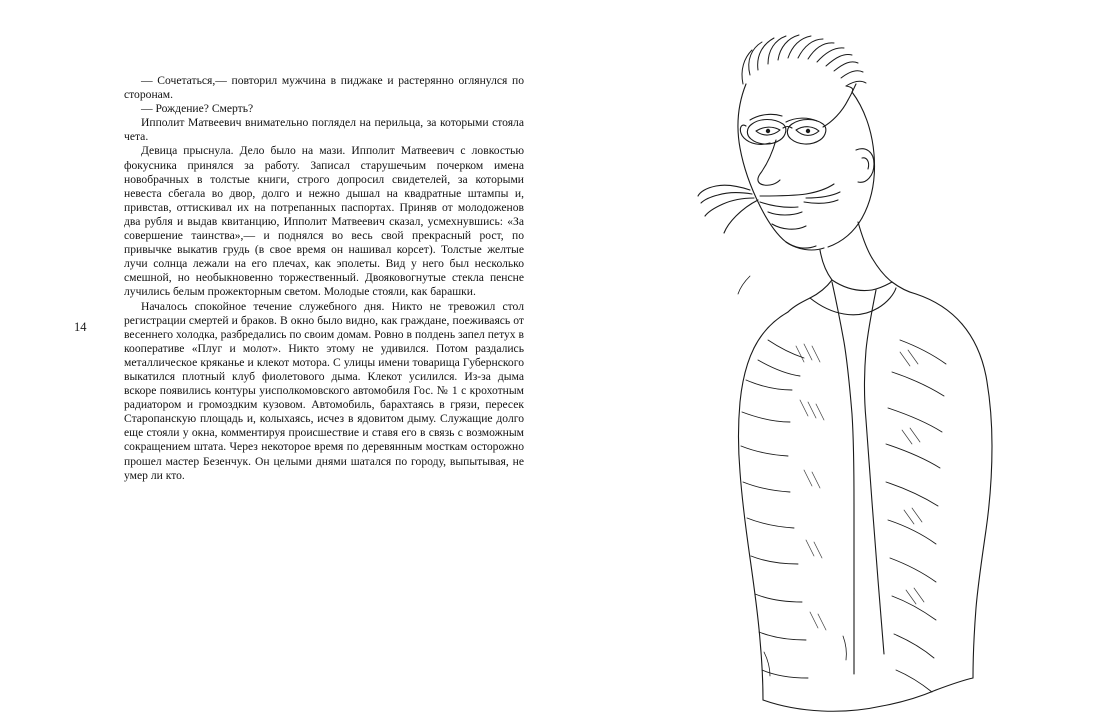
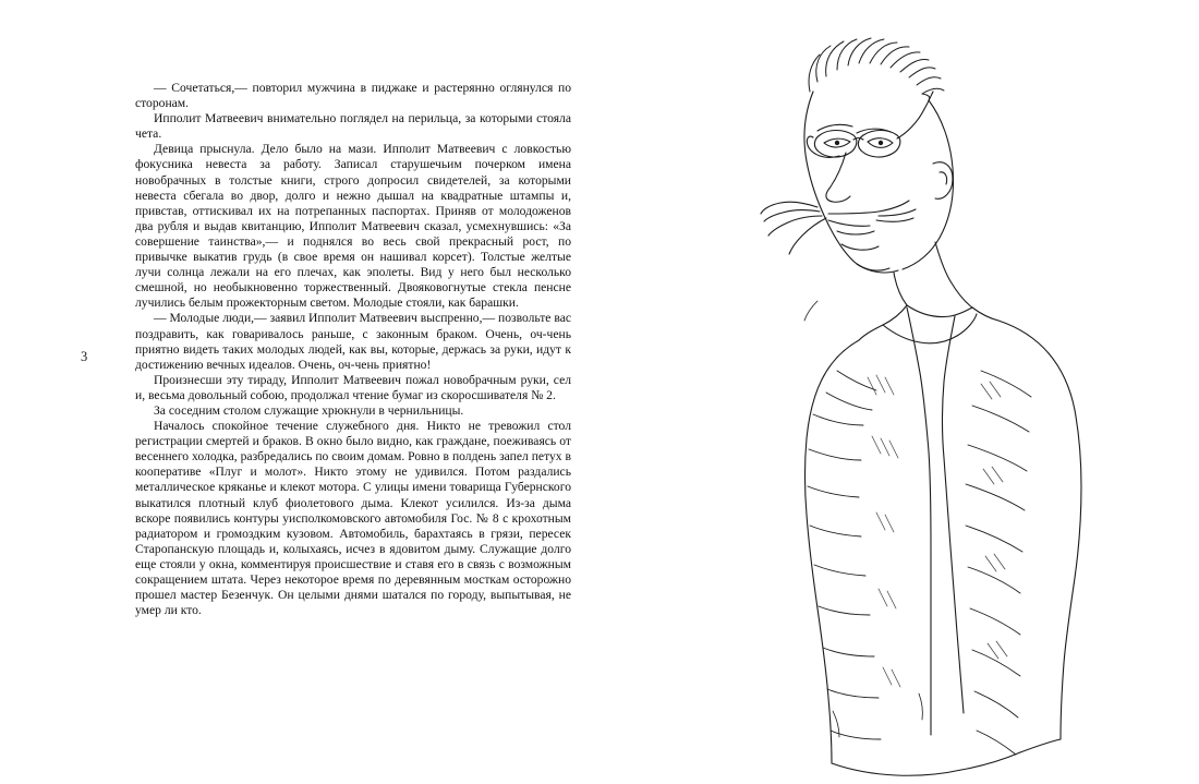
- 14
+ 3
  — Сочетаться,— повторил мужчина в пиджаке и растерянно оглянулся по сторонам.
- — Рождение? Смерть?
  Ипполит Матвеевич внимательно поглядел на перильца, за которыми стояла чета.
- Девица прыснула. Дело было на мази. Ипполит Матвеевич с ловкостью фокусника принялся за работу. Записал старушечьим почерком имена новобрачных в толстые книги, строго допросил свидетелей, за которыми невеста сбегала во двор, долго и нежно дышал на квадратные штампы и, привстав, оттискивал их на потрепанных паспортах. Приняв от молодоженов два рубля и выдав квитанцию, Ипполит Матвеевич сказал, усмехнувшись: «За совершение таинства»,— и поднялся во весь свой прекрасный рост, по привычке выкатив грудь (в свое время он нашивал корсет). Толстые желтые лучи солнца лежали на его плечах, как эполеты. Вид у него был несколько смешной, но необыкновенно торжественный. Двояковогнутые стекла пенсне лучились белым прожекторным светом. Молодые стояли, как барашки.
+ Девица прыснула. Дело было на мази. Ипполит Матвеевич с ловкостью фокусника невеста за работу. Записал старушечьим почерком имена новобрачных в толстые книги, строго допросил свидетелей, за которыми невеста сбегала во двор, долго и нежно дышал на квадратные штампы и, привстав, оттискивал их на потрепанных паспортах. Приняв от молодоженов два рубля и выдав квитанцию, Ипполит Матвеевич сказал, усмехнувшись: «За совершение таинства»,— и поднялся во весь свой прекрасный рост, по привычке выкатив грудь (в свое время он нашивал корсет). Толстые желтые лучи солнца лежали на его плечах, как эполеты. Вид у него был несколько смешной, но необыкновенно торжественный. Двояковогнутые стекла пенсне лучились белым прожекторным светом. Молодые стояли, как барашки.
+ — Молодые люди,— заявил Ипполит Матвеевич выспренно,— позвольте вас поздравить, как говаривалось раньше, с законным браком. Очень, оч-чень приятно видеть таких молодых людей, как вы, которые, держась за руки, идут к достижению вечных идеалов. Очень, оч-чень приятно!
+ Произнесши эту тираду, Ипполит Матвеевич пожал новобрачным руки, сел и, весьма довольный собою, продолжал чтение бумаг из скоросшивателя № 2.
+ За соседним столом служащие хрюкнули в чернильницы.
- Началось спокойное течение служебного дня. Никто не тревожил стол регистрации смертей и браков. В окно было видно, как граждане, поеживаясь от весеннего холодка, разбредались по своим домам. Ровно в полдень запел петух в кооперативе «Плуг и молот». Никто этому не удивился. Потом раздались металлическое кряканье и клекот мотора. С улицы имени товарища Губернского выкатился плотный клуб фиолетового дыма. Клекот усилился. Из-за дыма вскоре появились контуры уисполкомовского автомобиля Гос. № 1 с крохотным радиатором и громоздким кузовом. Автомобиль, барахтаясь в грязи, пересек Старопанскую площадь и, колыхаясь, исчез в ядовитом дыму. Служащие долго еще стояли у окна, комментируя происшествие и ставя его в связь с возможным сокращением штата. Через некоторое время по деревянным мосткам осторожно прошел мастер Безенчук. Он целыми днями шатался по городу, выпытывая, не умер ли кто.
+ Началось спокойное течение служебного дня. Никто не тревожил стол регистрации смертей и браков. В окно было видно, как граждане, поеживаясь от весеннего холодка, разбредались по своим домам. Ровно в полдень запел петух в кооперативе «Плуг и молот». Никто этому не удивился. Потом раздались металлическое кряканье и клекот мотора. С улицы имени товарища Губернского выкатился плотный клуб фиолетового дыма. Клекот усилился. Из-за дыма вскоре появились контуры уисполкомовского автомобиля Гос. № 8 с крохотным радиатором и громоздким кузовом. Автомобиль, барахтаясь в грязи, пересек Старопанскую площадь и, колыхаясь, исчез в ядовитом дыму. Служащие долго еще стояли у окна, комментируя происшествие и ставя его в связь с возможным сокращением штата. Через некоторое время по деревянным мосткам осторожно прошел мастер Безенчук. Он целыми днями шатался по городу, выпытывая, не умер ли кто.
